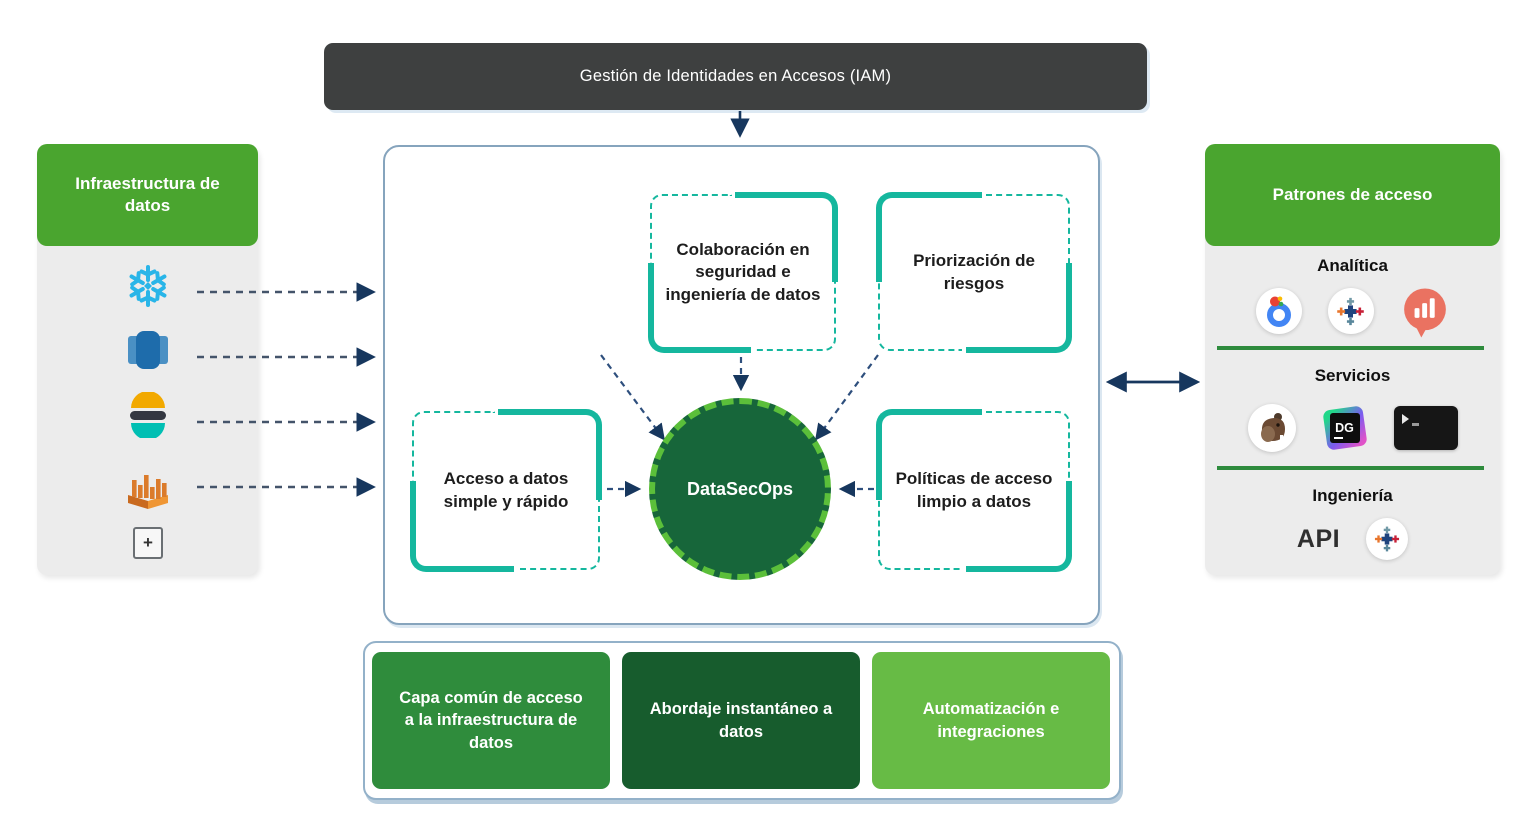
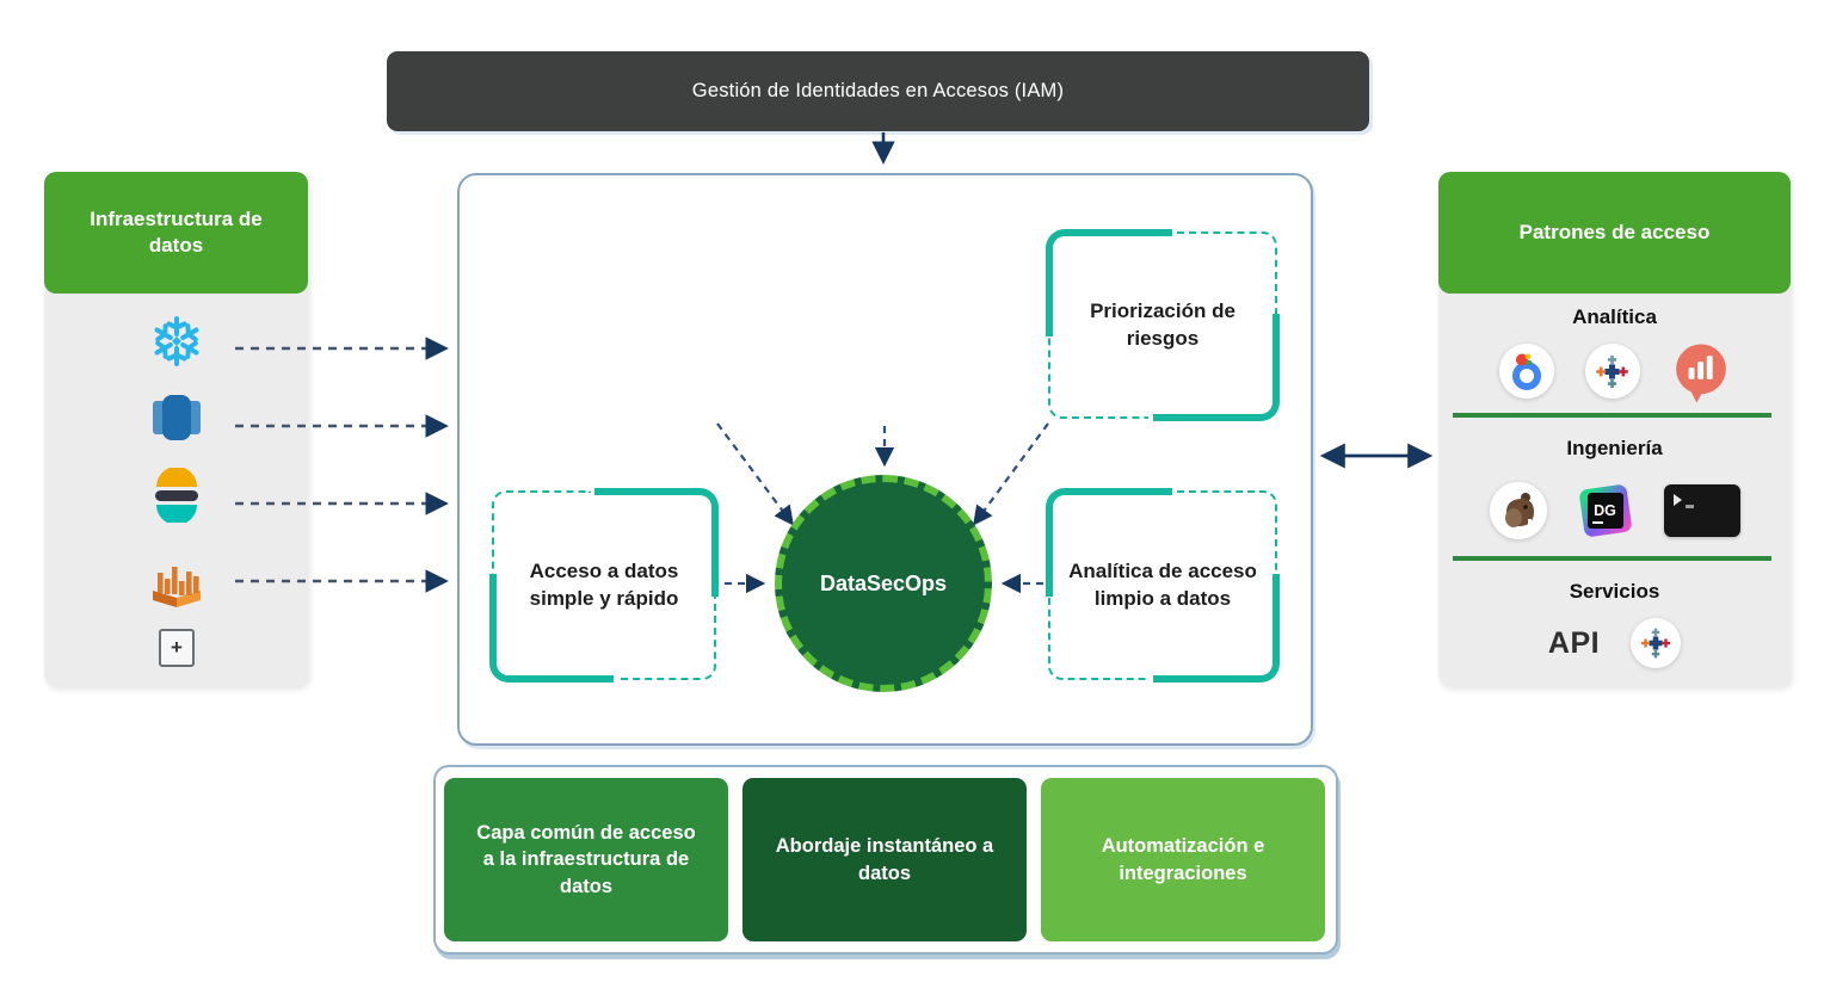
  Gestión de Identidades en Accesos (IAM)
  Infraestructura de datos
  +
- Colaboración en seguridad e ingeniería de datos
  Priorización de riesgos
  Acceso a datos simple y rápido
- Políticas de acceso limpio a datos
+ Analítica de acceso limpio a datos
  DataSecOps
  Patrones de acceso
  Analítica
- Servicios
+ Ingeniería
  DG
- Ingeniería
+ Servicios
  API
  Capa común de acceso a la infraestructura de datos
  Abordaje instantáneo a datos
  Automatización e integraciones
